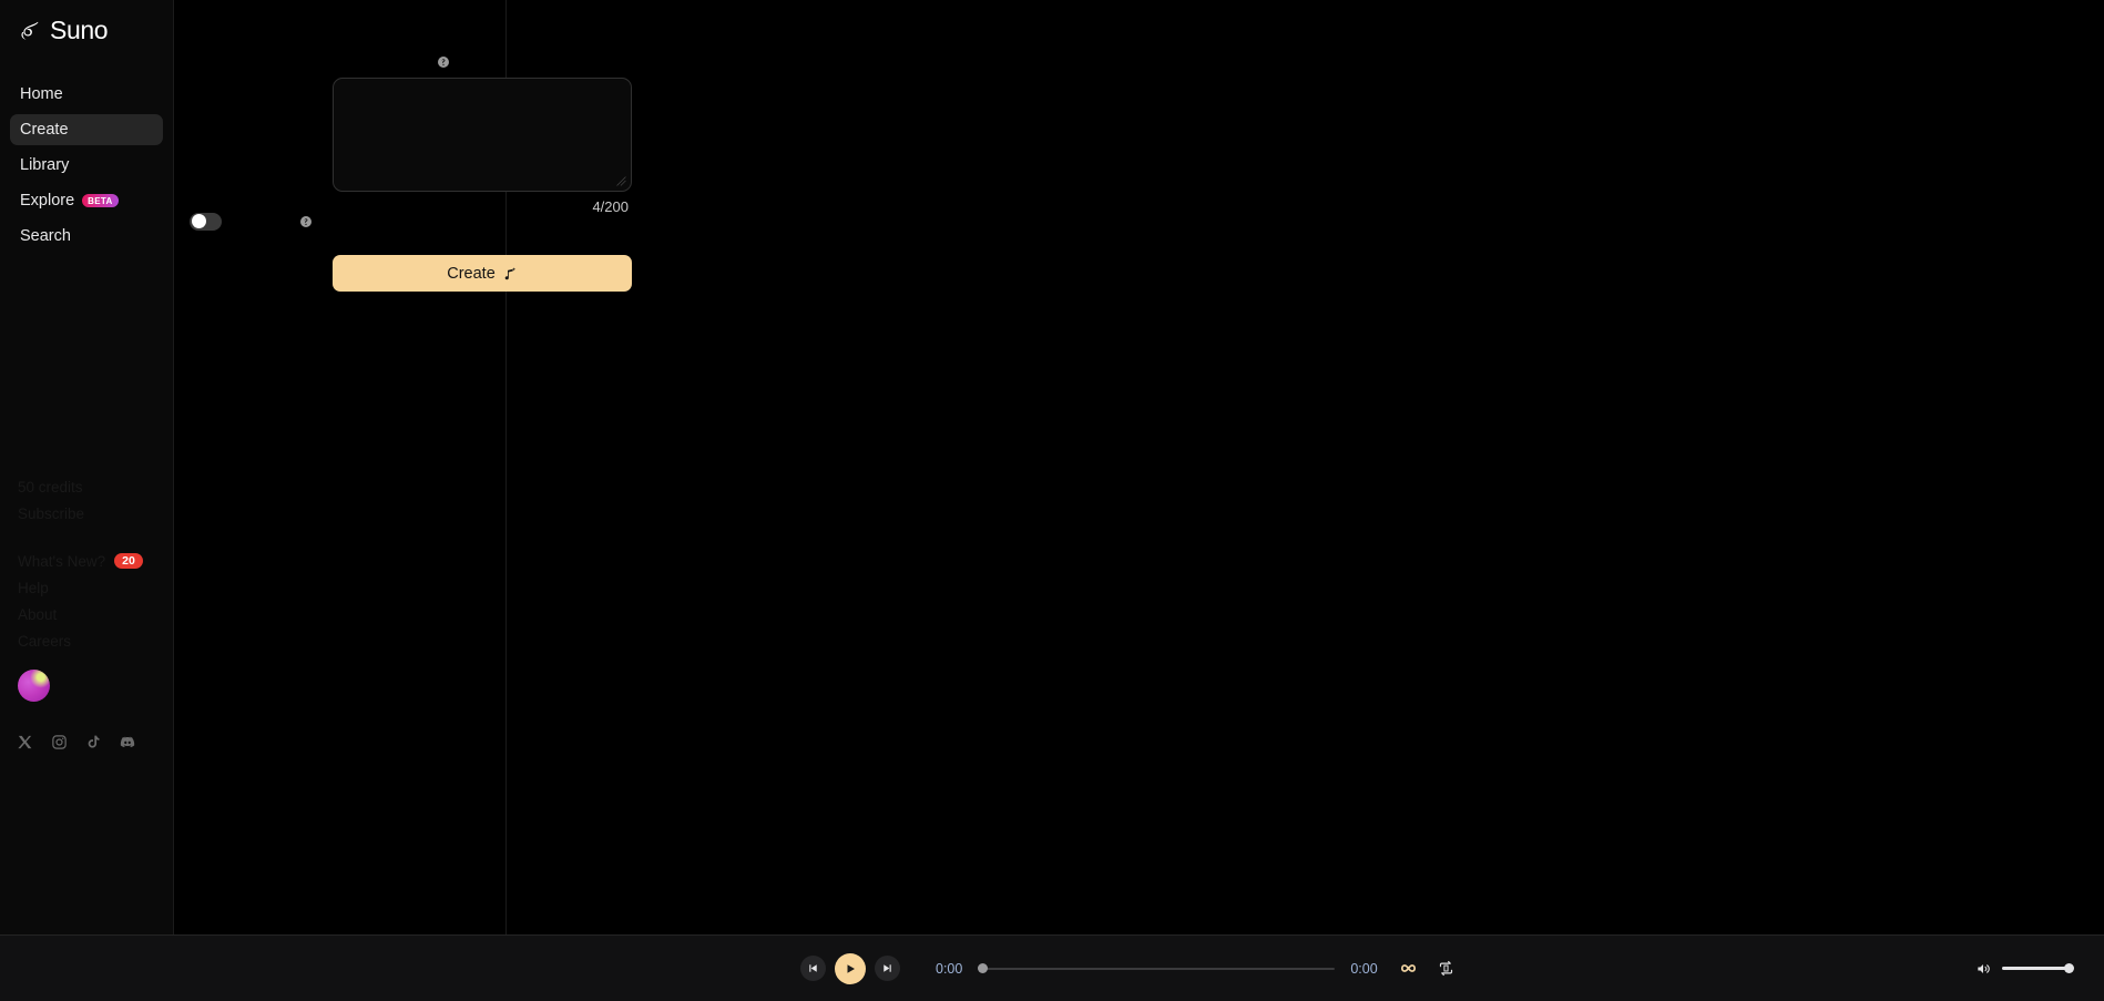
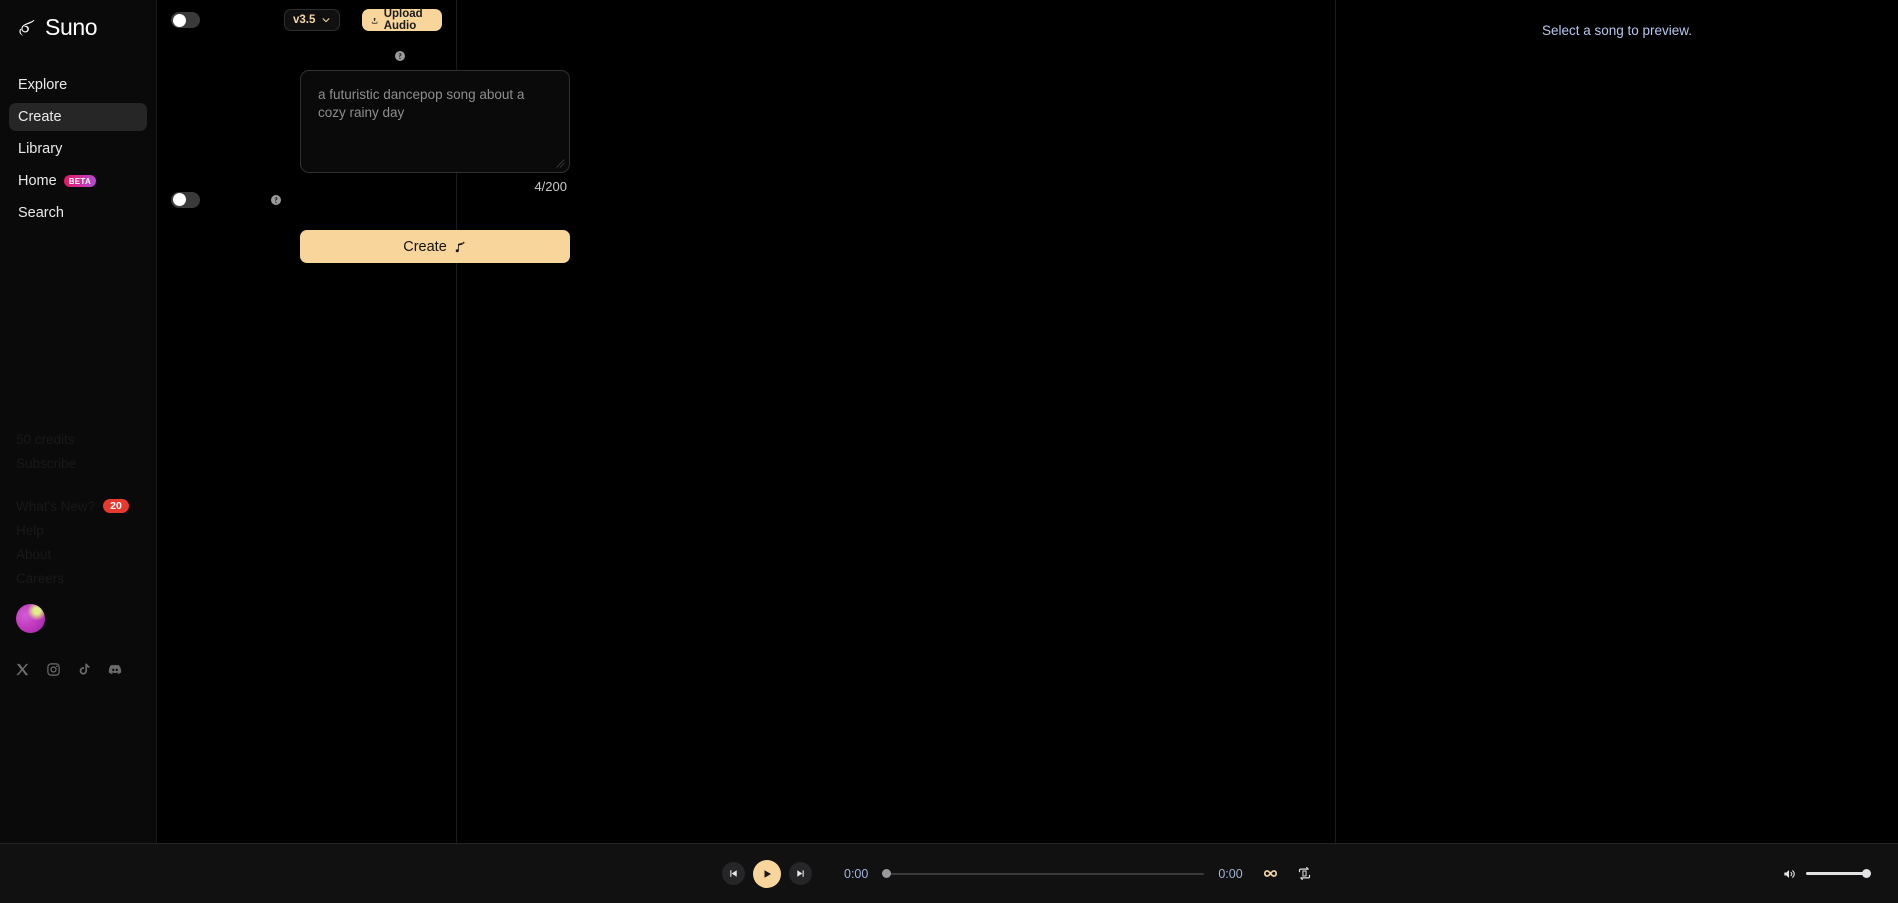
  Suno
- Home
+ Explore
  Create
  Library
- Explore
+ Home
  BETA
  Search
  20
+ v3.5
+ Upload Audio
+ a futuristic dancepop song about a cozy rainy day
  4/200
  Create
+ Select a song to preview.
  0:00
  0:00
